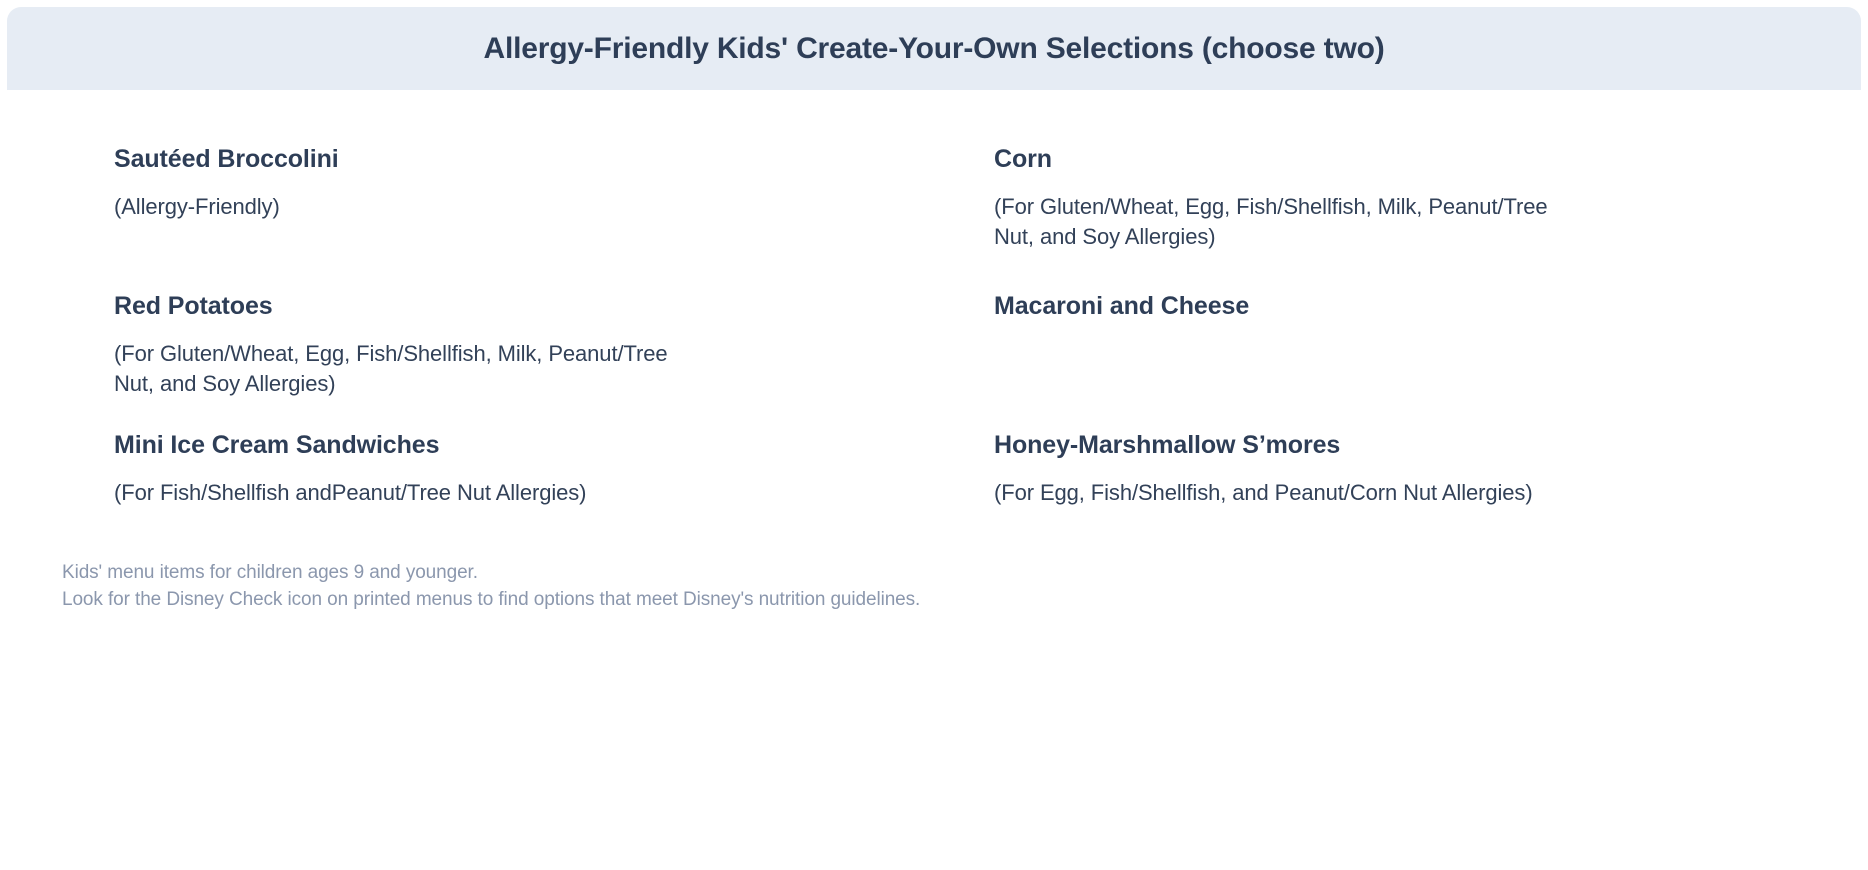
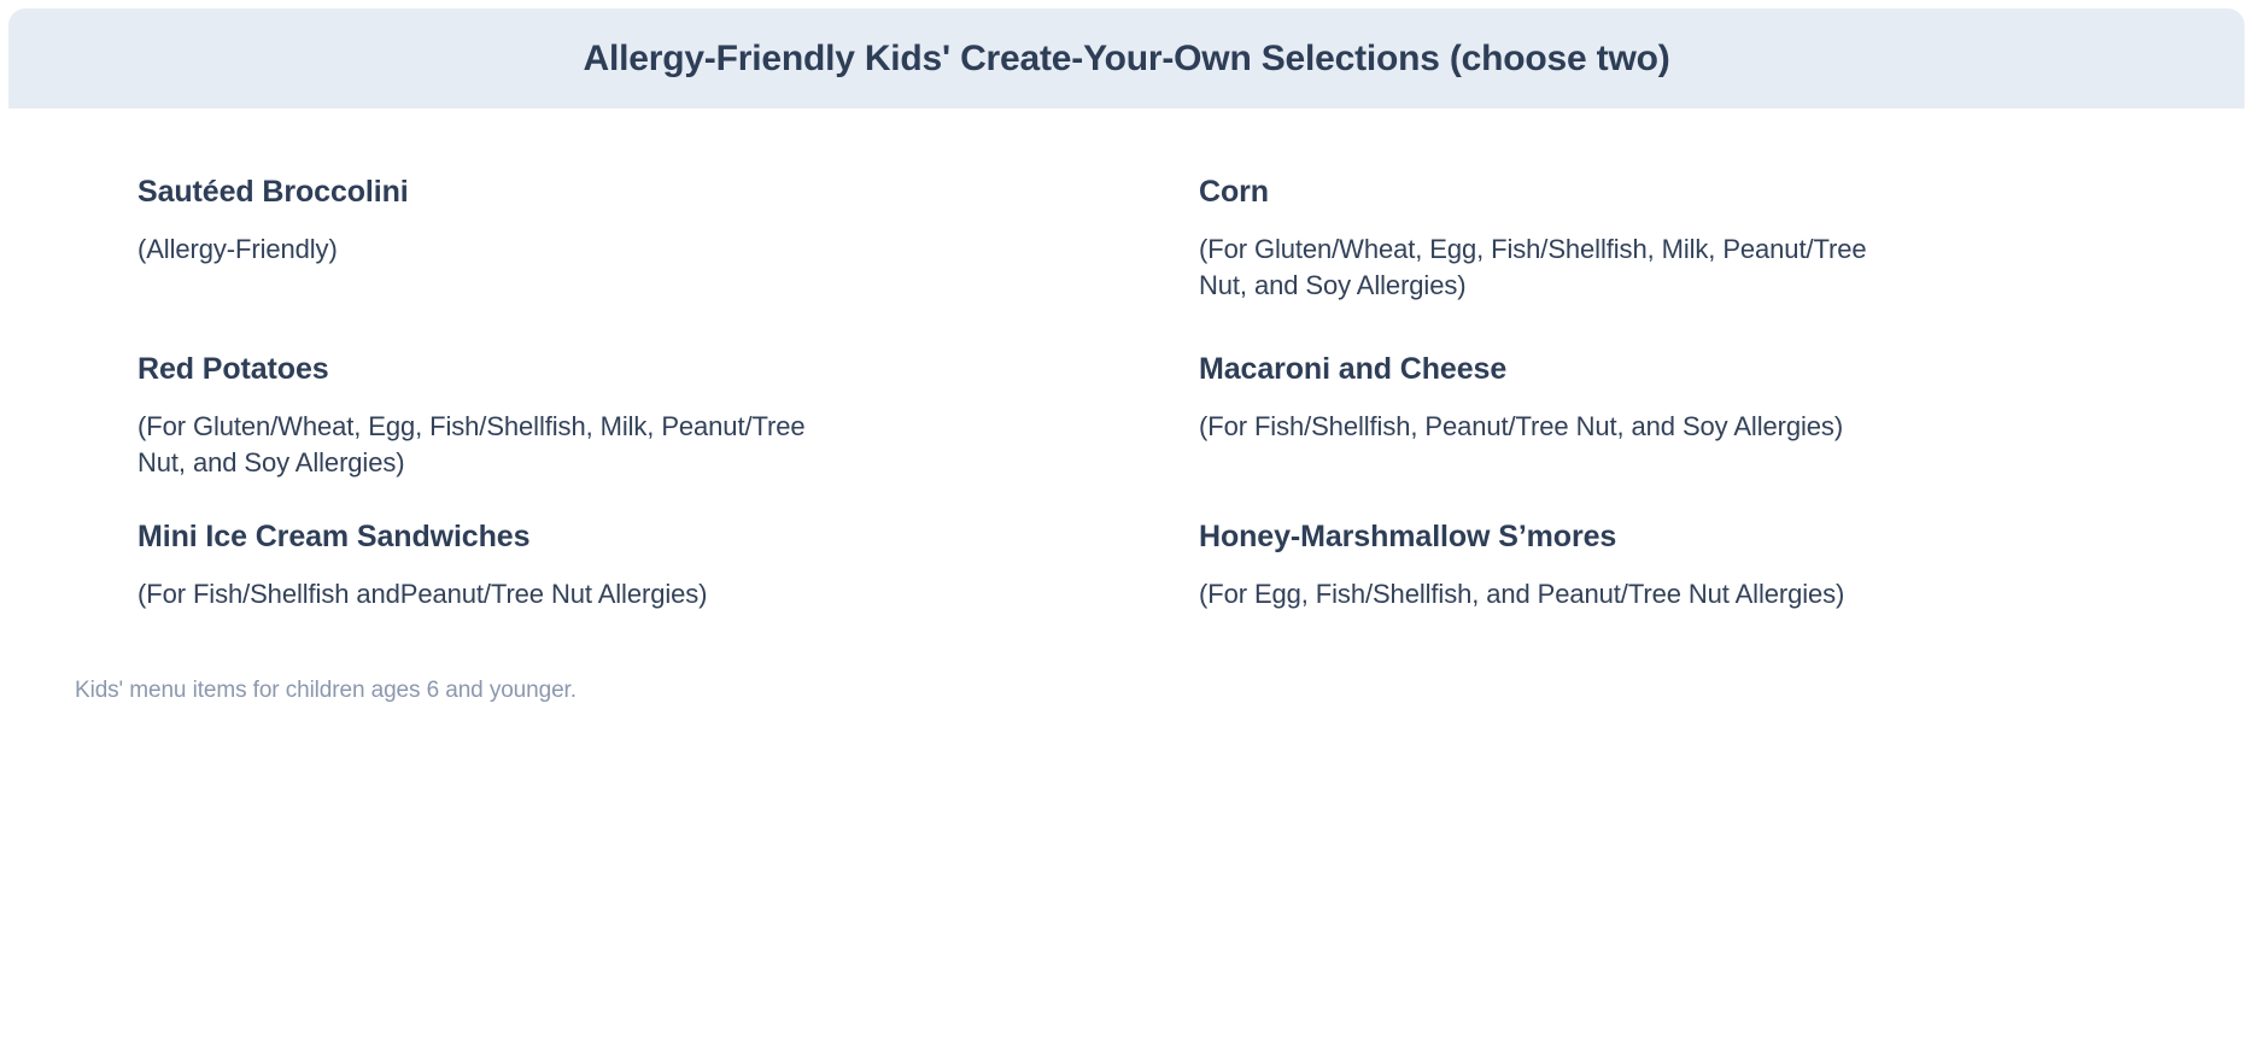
  Allergy-Friendly Kids' Create-Your-Own Selections (choose two)
  Sautéed Broccolini
  (Allergy-Friendly)
  Corn
  (For Gluten/Wheat, Egg, Fish/Shellfish, Milk, Peanut/Tree Nut, and Soy Allergies)
  Red Potatoes
  (For Gluten/Wheat, Egg, Fish/Shellfish, Milk, Peanut/Tree Nut, and Soy Allergies)
  Macaroni and Cheese
+ (For Fish/Shellfish, Peanut/Tree Nut, and Soy Allergies)
  Mini Ice Cream Sandwiches
  (For Fish/Shellfish andPeanut/Tree Nut Allergies)
  Honey-Marshmallow S’mores
- (For Egg, Fish/Shellfish, and Peanut/Corn Nut Allergies)
+ (For Egg, Fish/Shellfish, and Peanut/Tree Nut Allergies)
- Kids' menu items for children ages 9 and younger.
+ Kids' menu items for children ages 6 and younger.
- Look for the Disney Check icon on printed menus to find options that meet Disney's nutrition guidelines.
